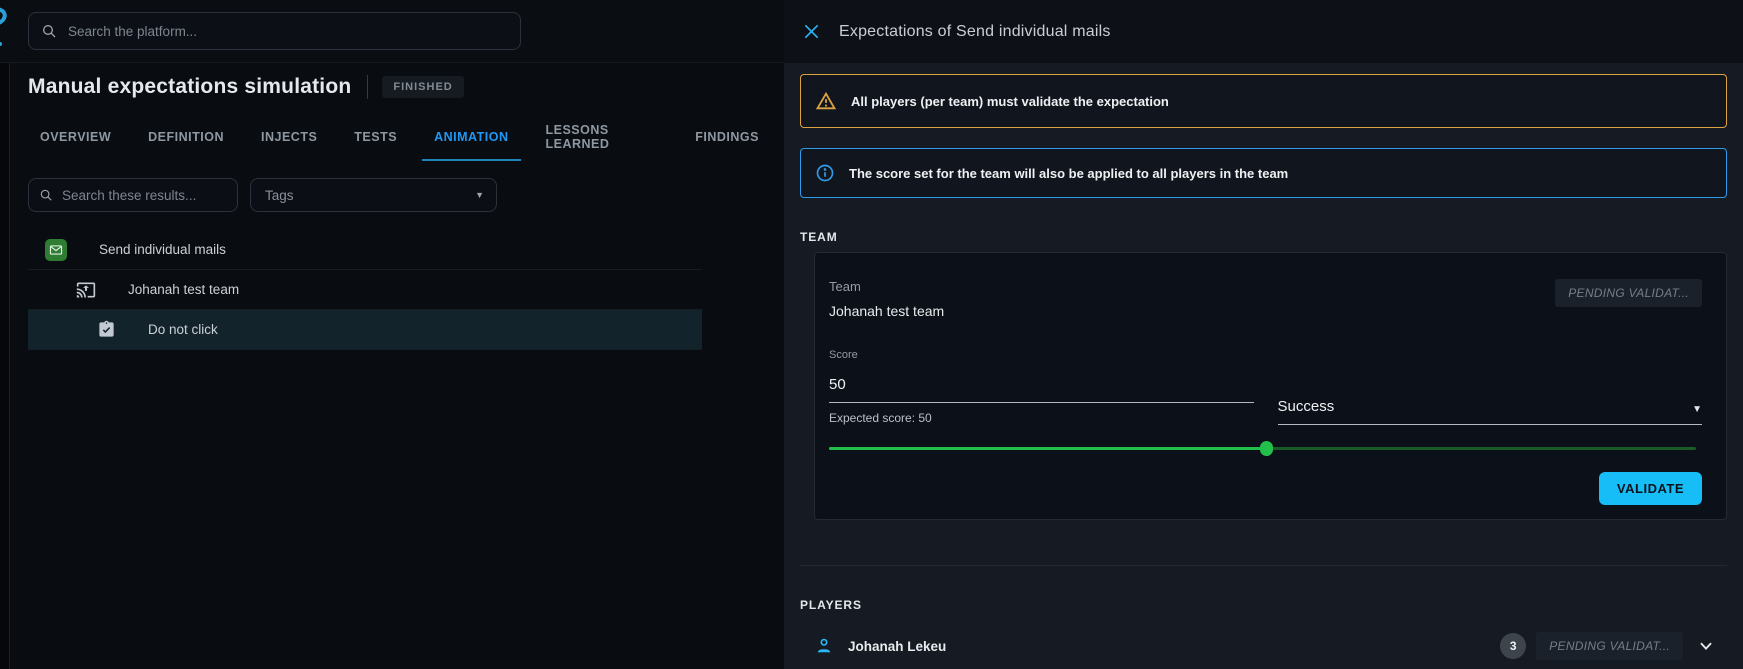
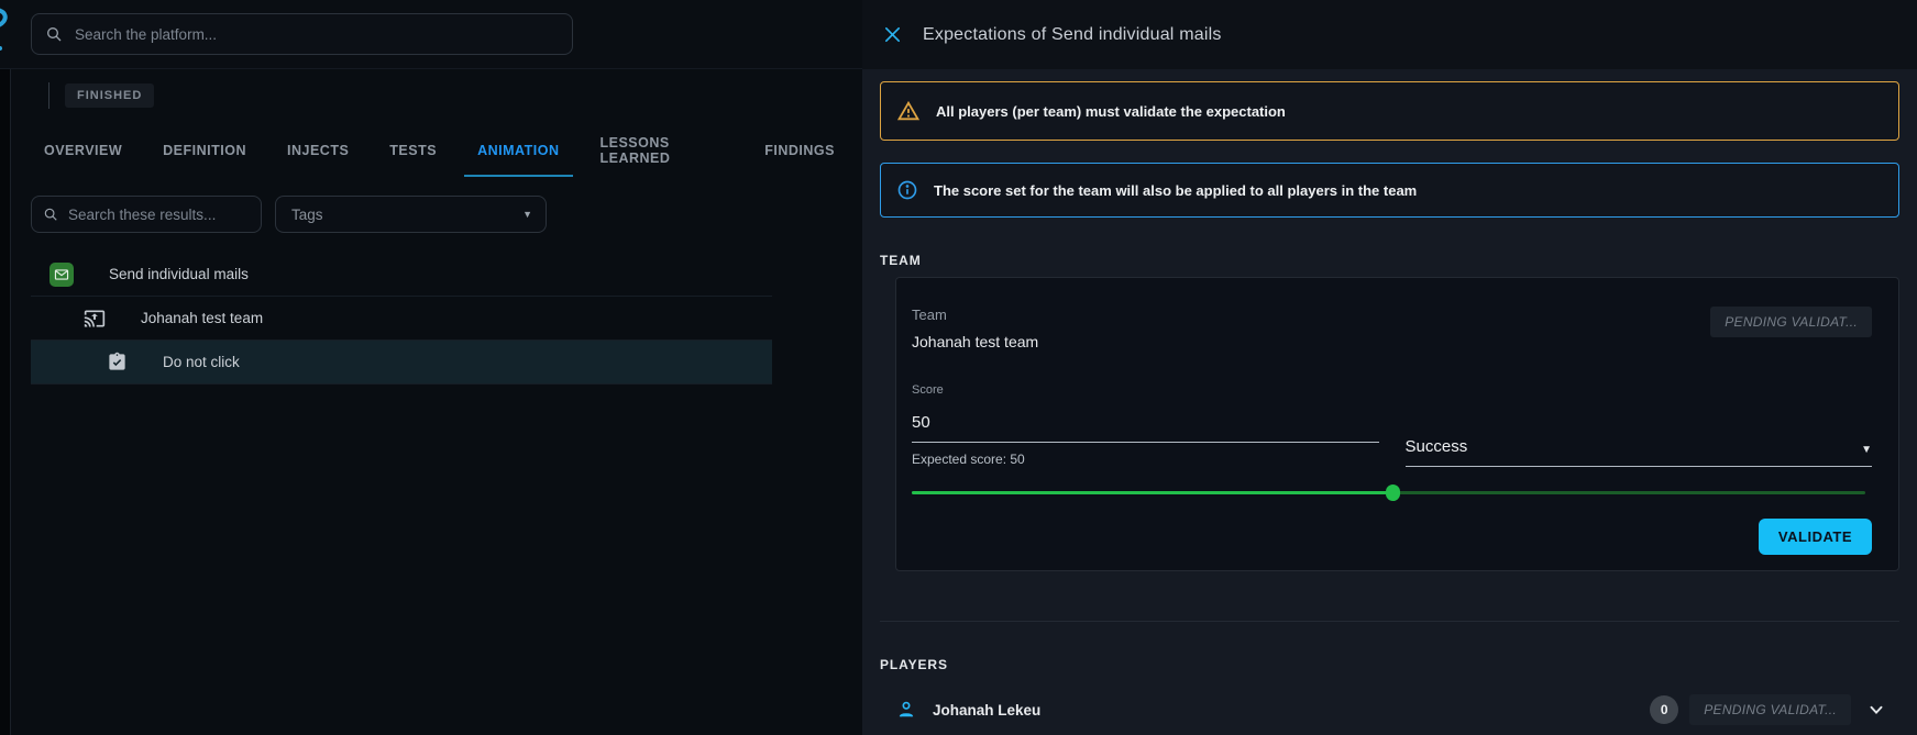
  Search the platform...
- Manual expectations simulation
  FINISHED
  OVERVIEW
  DEFINITION
  INJECTS
  TESTS
  ANIMATION
  LESSONS LEARNED
  FINDINGS
  Search these results...
  Tags
  ▼
  Send individual mails
  Johanah test team
  Do not click
  Expectations of Send individual mails
  All players (per team) must validate the expectation
  The score set for the team will also be applied to all players in the team
  TEAM
  Team
  Johanah test team
  PENDING VALIDAT...
  Score
  50
  Expected score: 50
  Success
  ▼
  VALIDATE
  PLAYERS
  Johanah Lekeu
- 3
+ 0
  PENDING VALIDAT...
